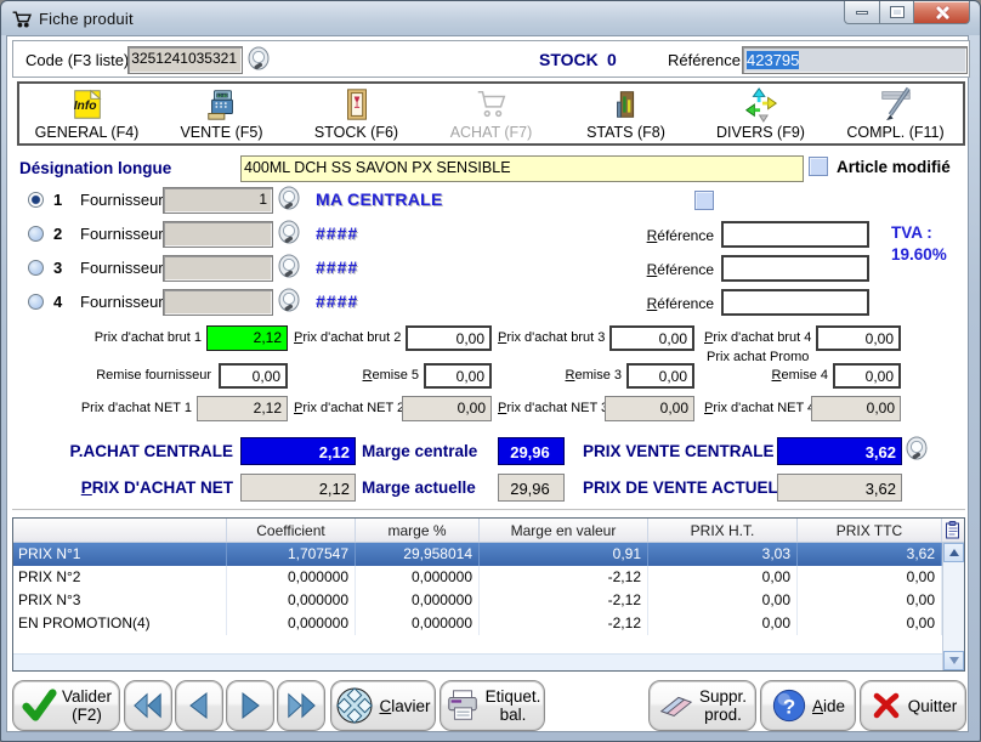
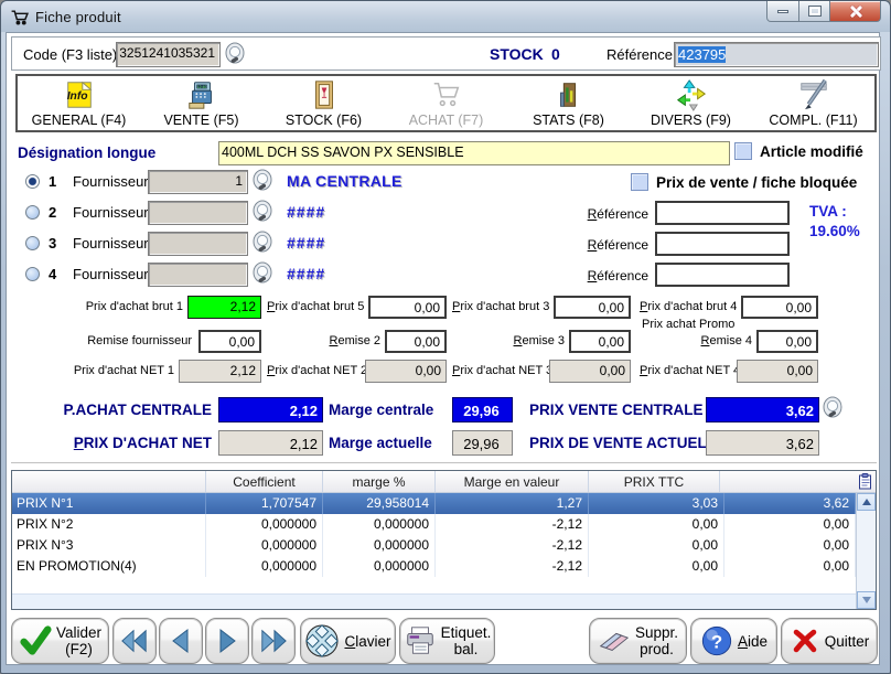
  Fiche produit
  Code (F3 liste
  3251241035321
  STOCK
  0
  Référence
  423795
  Info
  GENERAL (F4)
  VENTE (F5)
  STOCK (F6)
  ACHAT (F7)
  STATS (F8)
  DIVERS (F9)
  COMPL. (F11)
  Désignation longue
  400ML DCH SS SAVON PX SENSIBLE
  Article modifié
  1
  Fournisseur
  1
  MA CENTRALE
+ Prix de vente / fiche bloquée
  2
  Fournisseur
  ####
  Référence
  TVA :
  19.60%
  3
  Fournisseur
  ####
  Référence
  4
  Fournisseur
  ####
  Référence
  Prix d'achat brut 1
  2,12
- Prix d'achat brut 2
+ Prix d'achat brut 5
  0,00
  Prix d'achat brut 3
  0,00
  Prix d'achat brut 4
  0,00
  Prix achat Promo
  Remise fournisseur
  0,00
- Remise 5
+ Remise 2
  0,00
  Remise 3
  0,00
  Remise 4
  0,00
  Prix d'achat NET 1
  2,12
  Prix d'achat NET
  0,00
  Prix d'achat NET
  0,00
  Prix d'achat NET
  0,00
  P.ACHAT CENTRALE
  2,12
  Marge centrale
  29,96
  PRIX VENTE CENTRALE
  3,62
  PRIX D'ACHAT NET
  2,12
  Marge actuelle
  29,96
  PRIX DE VENTE ACTUEL
  3,62
  Coefficient
  marge %
  Marge en valeur
- PRIX H.T.
  PRIX TTC
  PRIX N°1
  1,707547
  29,958014
- 0,91
+ 1,27
  3,03
  3,62
  PRIX N°2
  0,000000
  0,000000
  -2,12
  0,00
  0,00
  PRIX N°3
  0,000000
  0,000000
  -2,12
  0,00
  0,00
  EN PROMOTION(4)
  0,000000
  0,000000
  -2,12
  0,00
  0,00
  Valider
  (F2)
  Clavier
  Etiquet.
  bal.
  Suppr.
  prod.
  ?
  Aide
  Quitter
